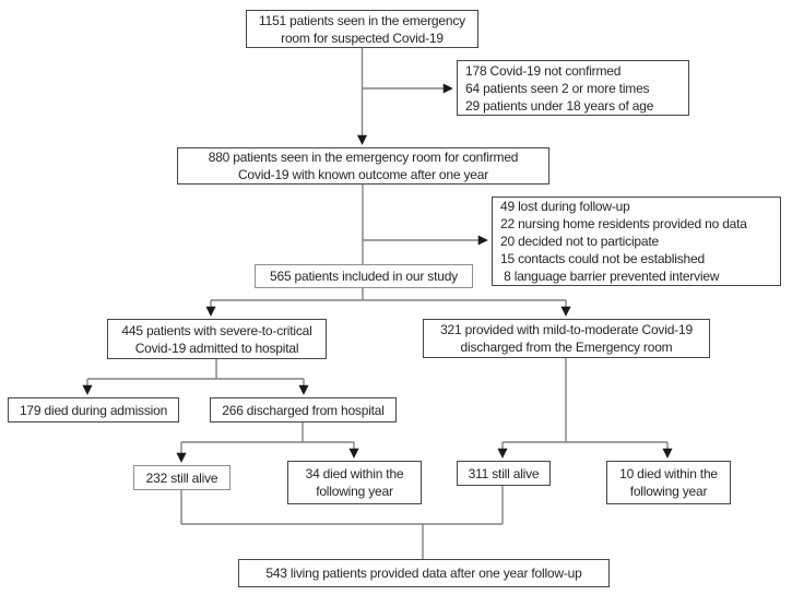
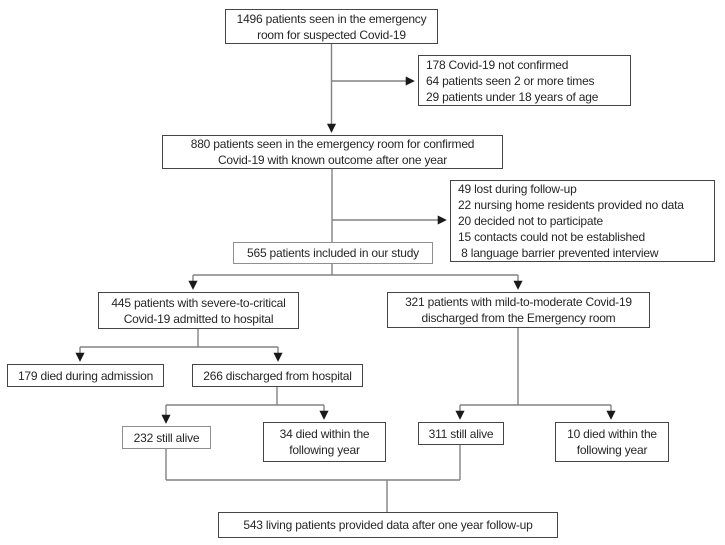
- 1151 patients seen in the emergency
+ 1496 patients seen in the emergency
  room for suspected Covid-19
  178 Covid-19 not confirmed
  64 patients seen 2 or more times
  29 patients under 18 years of age
  880 patients seen in the emergency room for confirmed
  Covid-19 with known outcome after one year
  49 lost during follow-up
  22 nursing home residents provided no data
  20 decided not to participate
  15 contacts could not be established
  8 language barrier prevented interview
  565 patients included in our study
  445 patients with severe-to-critical
  Covid-19 admitted to hospital
- 321 provided with mild-to-moderate Covid-19
+ 321 patients with mild-to-moderate Covid-19
  discharged from the Emergency room
  179 died during admission
  266 discharged from hospital
  232 still alive
  34 died within the
  following year
  311 still alive
  10 died within the
  following year
  543 living patients provided data after one year follow-up
